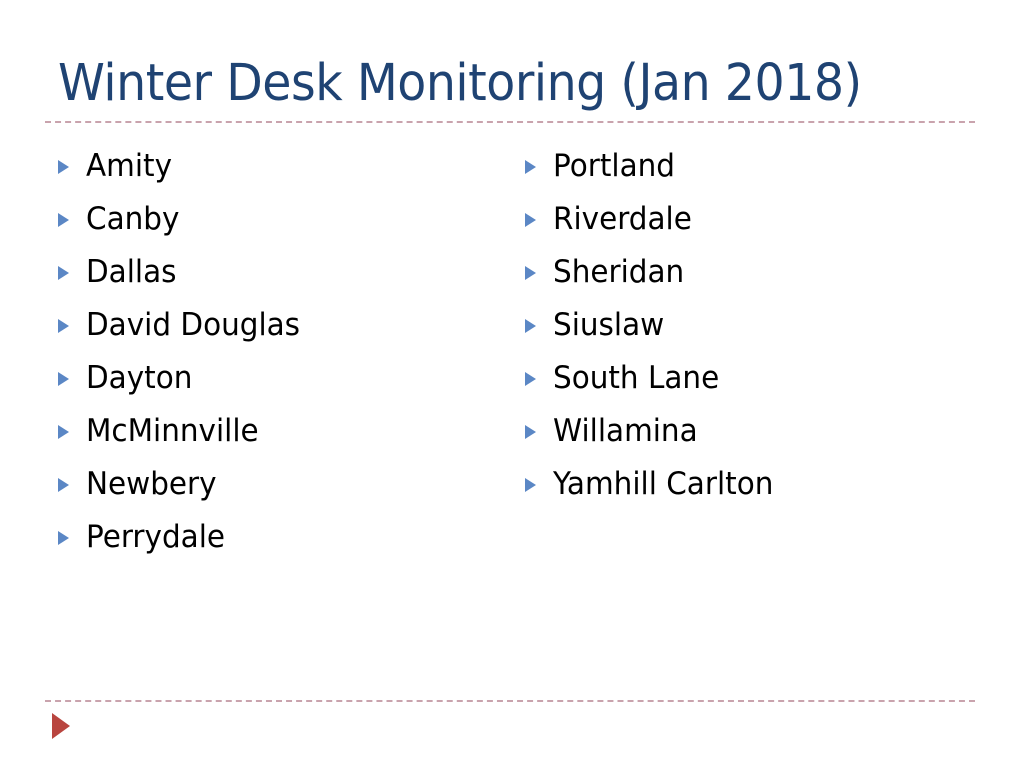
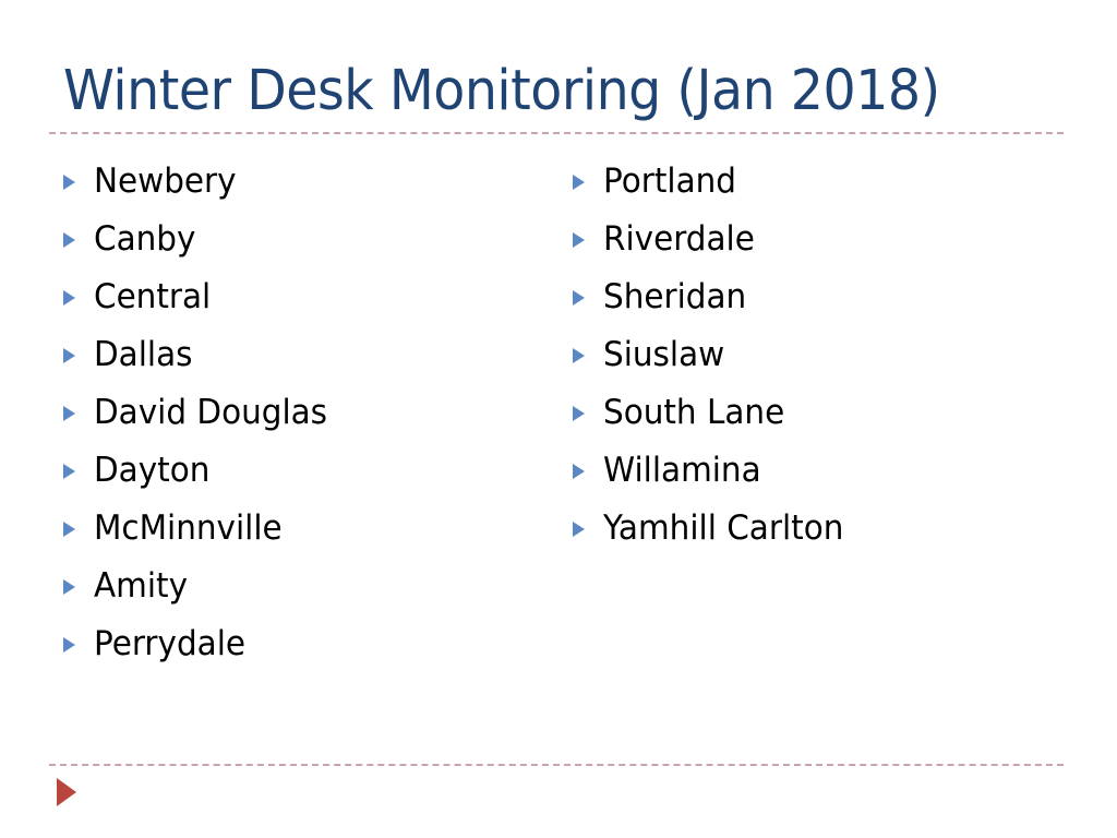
  Winter Desk Monitoring (Jan 2018)
- Amity
+ Newbery
  Canby
+ Central
  Dallas
  David Douglas
  Dayton
  McMinnville
- Newbery
+ Amity
  Perrydale
  Portland
  Riverdale
  Sheridan
  Siuslaw
  South Lane
  Willamina
  Yamhill Carlton
